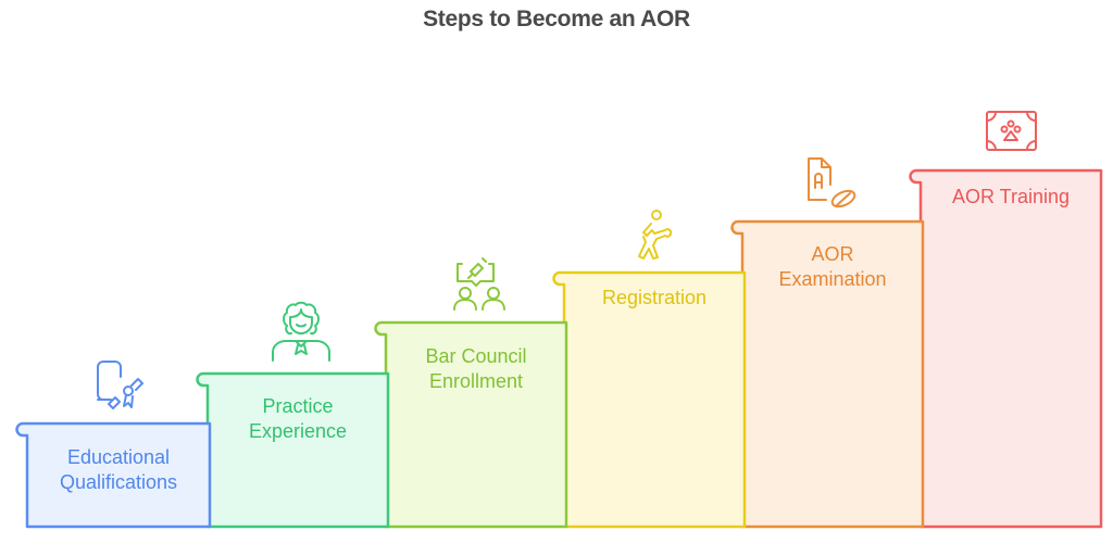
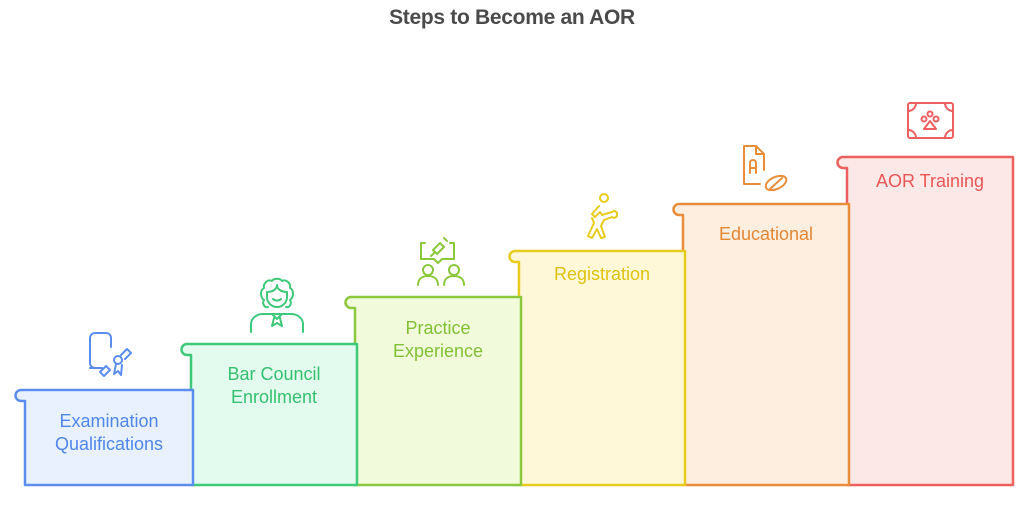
  Steps to Become an AOR
- Educational
+ Examination
  Qualifications
- Practice
+ Bar Council
- Experience
+ Enrollment
- Bar Council
+ Practice
- Enrollment
+ Experience
  Registration
- AOR
- Examination
+ Educational
  AOR Training
